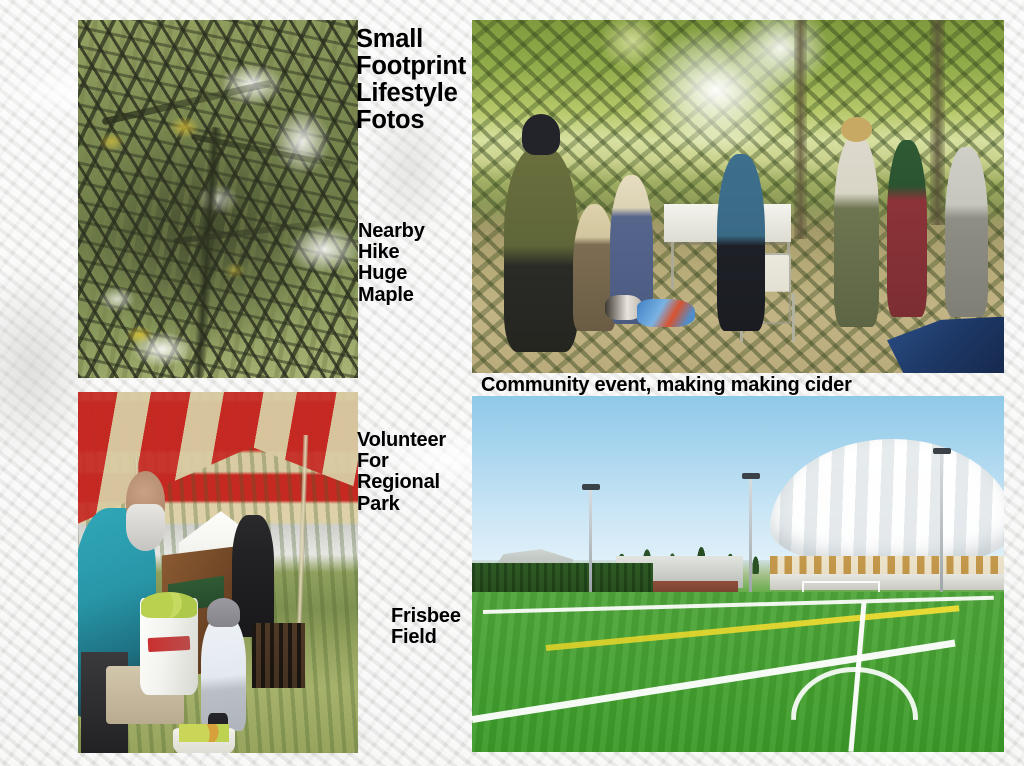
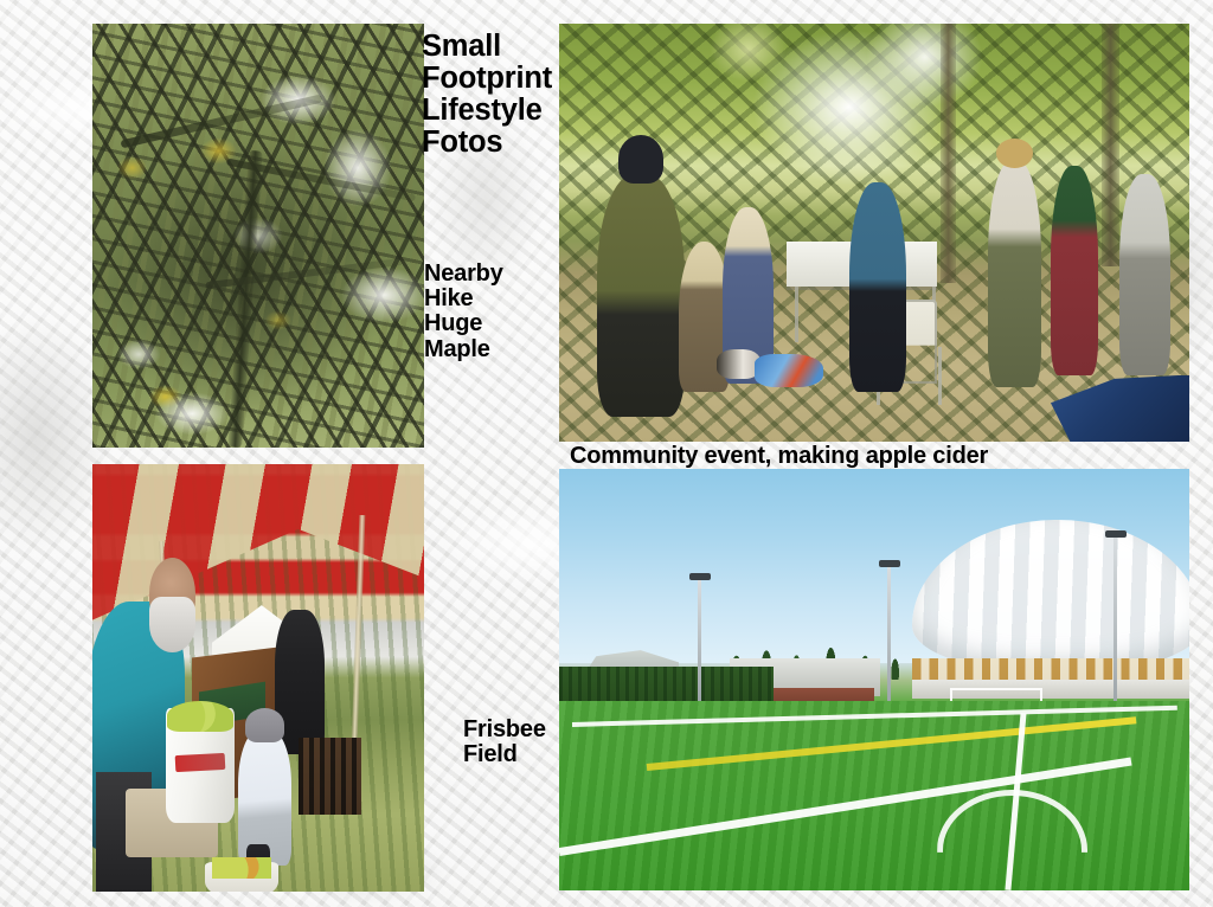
  Small
  Footprint
  Lifestyle
  Fotos
  Nearby
  Hike
  Huge
  Maple
- Volunteer
- For
- Regional
- Park
  Frisbee
  Field
- Community event, making making cider
+ Community event, making apple cider
